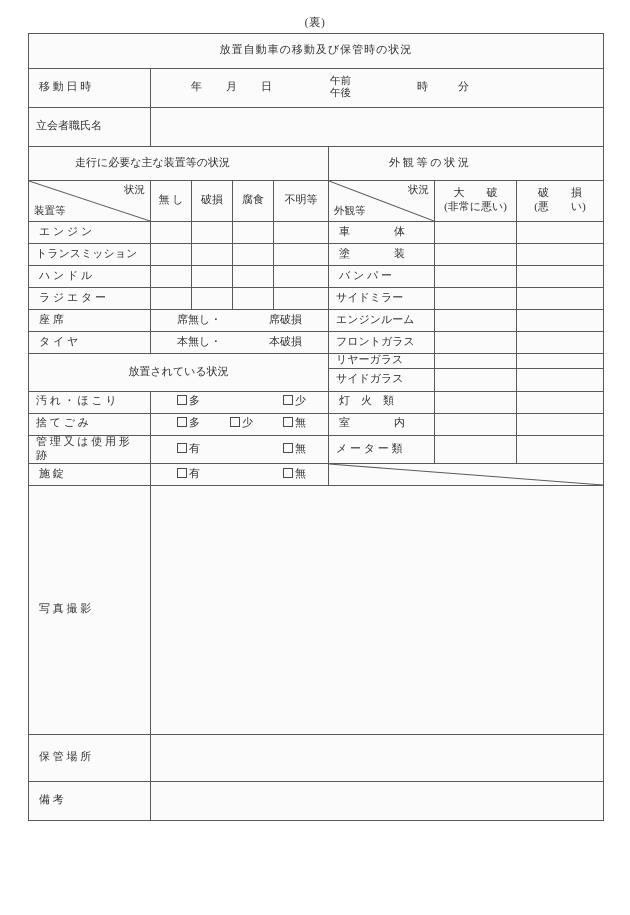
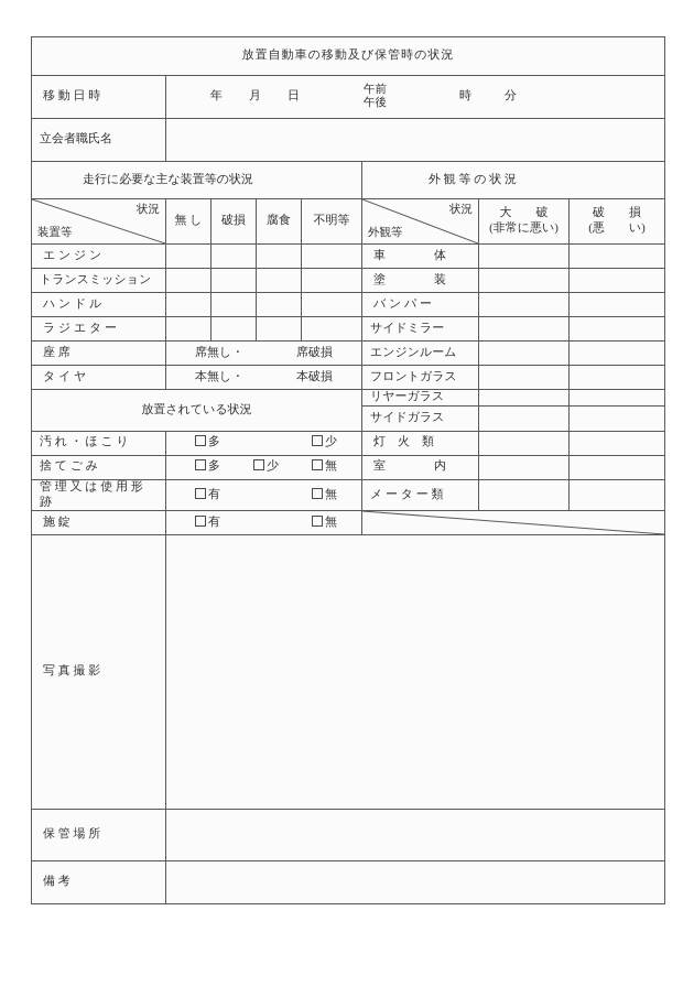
- (裏)
  放置自動車の移動及び保管時の状況
  移 動 日 時	年 月 日 午前 午後 時 分
  立会者職氏名
  走行に必要な主な装置等の状況	外 観 等 の 状 況
  状況 装置等	無 し	破損	腐食	不明等	状況 外観等	大 破 (非常に悪い)	破 損 (悪 い)
  エ ン ジ ン					車 体
  トランスミッション					塗 装
  ハ ン ド ル					バ ン パ ー
  ラ ジ エ タ ー					サイドミラー
  座 席	席無し・ 席破損	エンジンルーム
  タ イ ヤ	本無し・ 本破損	フロントガラス
  放置されている状況	リヤーガラス
  サイドガラス
  汚 れ ・ ほ こ り	多 少	灯 火 類
  捨 て ご み	多 少 無	室 内
  管 理 又 は 使 用 形 跡	有 無	メ ー タ ー 類
  施 錠	有 無
  写 真 撮 影
  保 管 場 所
  備 考
